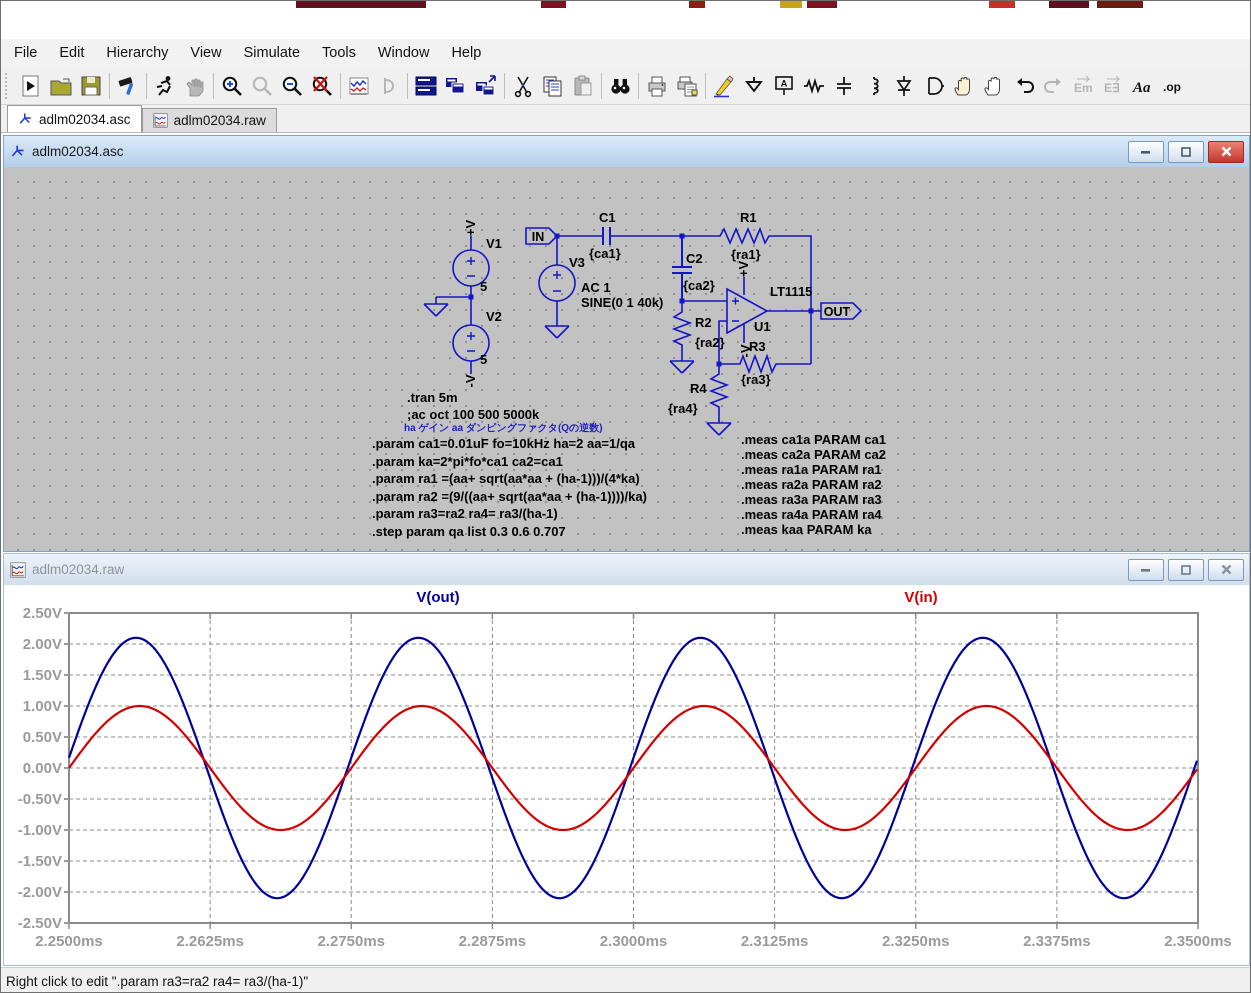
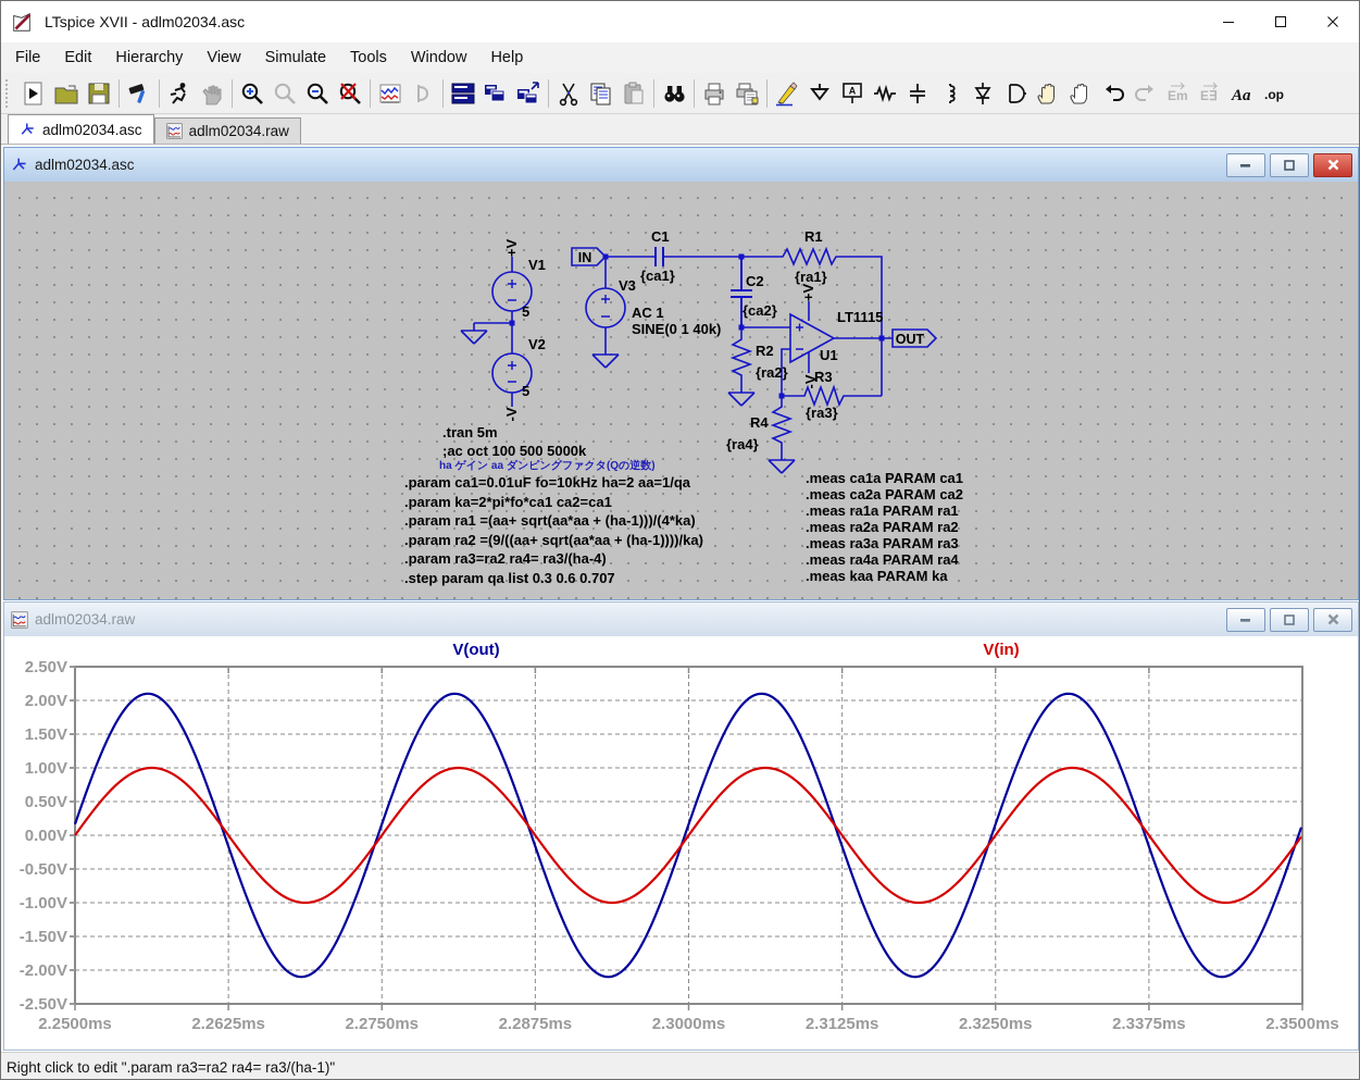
+ LTspice XVII - adlm02034.asc
  File
  Edit
  Hierarchy
  View
  Simulate
  Tools
  Window
  Help
  A
  Em
  E∃
  Aa
  .op
  adlm02034.asc
  adlm02034.raw
  adlm02034.asc
  V1
  5
  V2
  5
  IN
  V3
  AC 1
  SINE(0 1 40k)
  C1
  {ca1}
  C2
  {ca2}
  R1
  {ra1}
  R2
  {ra2}
  LT1115
  U1
  OUT
  R3
  {ra3}
  R4
  {ra4}
  .tran 5m
  ;ac oct 100 500 5000k
  ha ゲイン aa ダンピングファクタ(Qの逆数)
  .param ca1=0.01uF fo=10kHz ha=2 aa=1/qa
  .param ka=2*pi*fo*ca1 ca2=ca1
  .param ra1 =(aa+ sqrt(aa*aa + (ha-1)))/(4*ka)
  .param ra2 =(9/((aa+ sqrt(aa*aa + (ha-1))))/ka)
- .param ra3=ra2 ra4= ra3/(ha-1)
+ .param ra3=ra2 ra4= ra3/(ha-4)
  .step param qa list 0.3 0.6 0.707
  .meas ca1a PARAM ca1
  .meas ca2a PARAM ca2
  .meas ra1a PARAM ra1
  .meas ra2a PARAM ra2
  .meas ra3a PARAM ra3
  .meas ra4a PARAM ra4
  .meas kaa PARAM ka
  adlm02034.raw
  2.50V
  2.00V
  1.50V
  1.00V
  0.50V
  0.00V
  -0.50V
  -1.00V
  -1.50V
  -2.00V
  -2.50V
  2.2500ms
  2.2625ms
  2.2750ms
  2.2875ms
  2.3000ms
  2.3125ms
  2.3250ms
  2.3375ms
  2.3500ms
  V(out)
  V(in)
  Right click to edit ".param ra3=ra2 ra4= ra3/(ha-1)"
